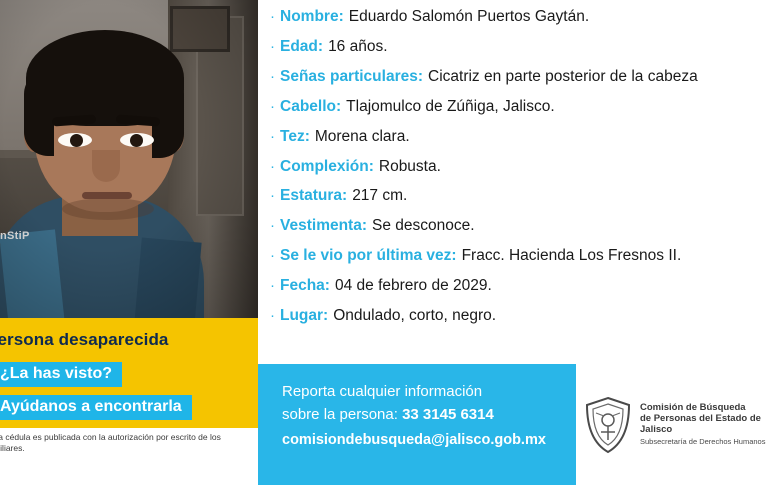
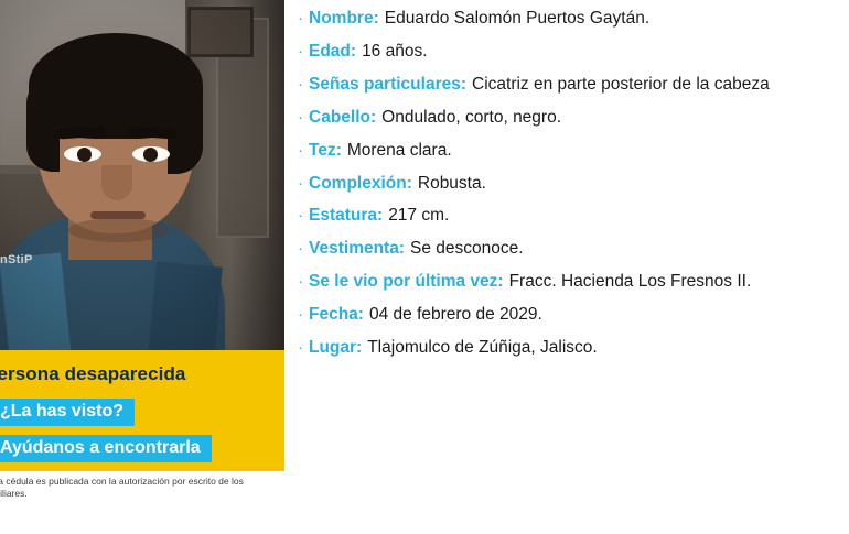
  nStiP
  ersona desaparecida
  ¿La has visto? Ayúdanos a encontrarla
  a cédula es publicada con la autorización por escrito de los iliares.
  ·
  Nombre:
  Eduardo Salomón Puertos Gaytán.
  ·
  Edad:
  16 años.
  ·
  Señas particulares:
  Cicatriz en parte posterior de la cabeza
  ·
  Cabello:
- Tlajomulco de Zúñiga, Jalisco.
+ Ondulado, corto, negro.
  ·
  Tez:
  Morena clara.
  ·
  Complexión:
  Robusta.
  ·
  Estatura:
  217 cm.
  ·
  Vestimenta:
  Se desconoce.
  ·
  Se le vio por última vez:
  Fracc. Hacienda Los Fresnos II.
  ·
  Fecha:
  04 de febrero de 2029.
  ·
  Lugar:
- Ondulado, corto, negro.
+ Tlajomulco de Zúñiga, Jalisco.
- Reporta cualquier información
- sobre la persona: 33 3145 6314
- comisiondebusqueda@jalisco.gob.mx
- Comisión de Búsqueda
- de Personas del Estado de Jalisco
- Subsecretaría de Derechos Humanos
